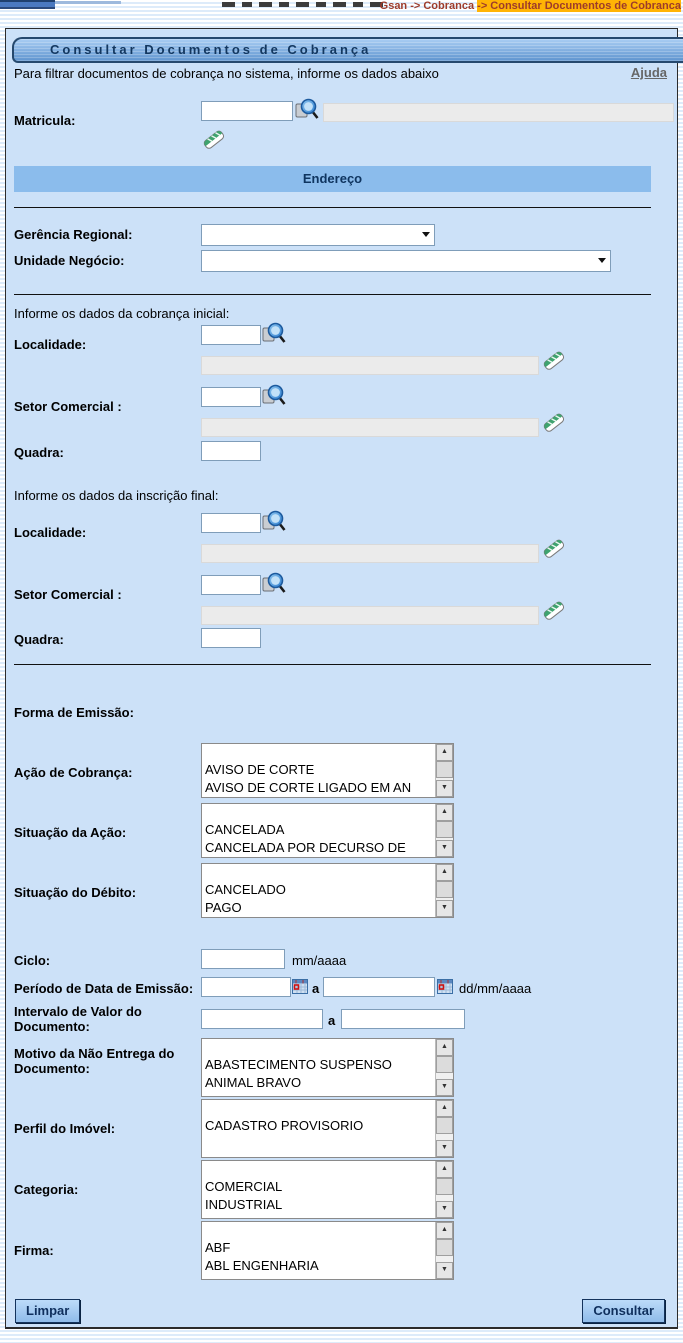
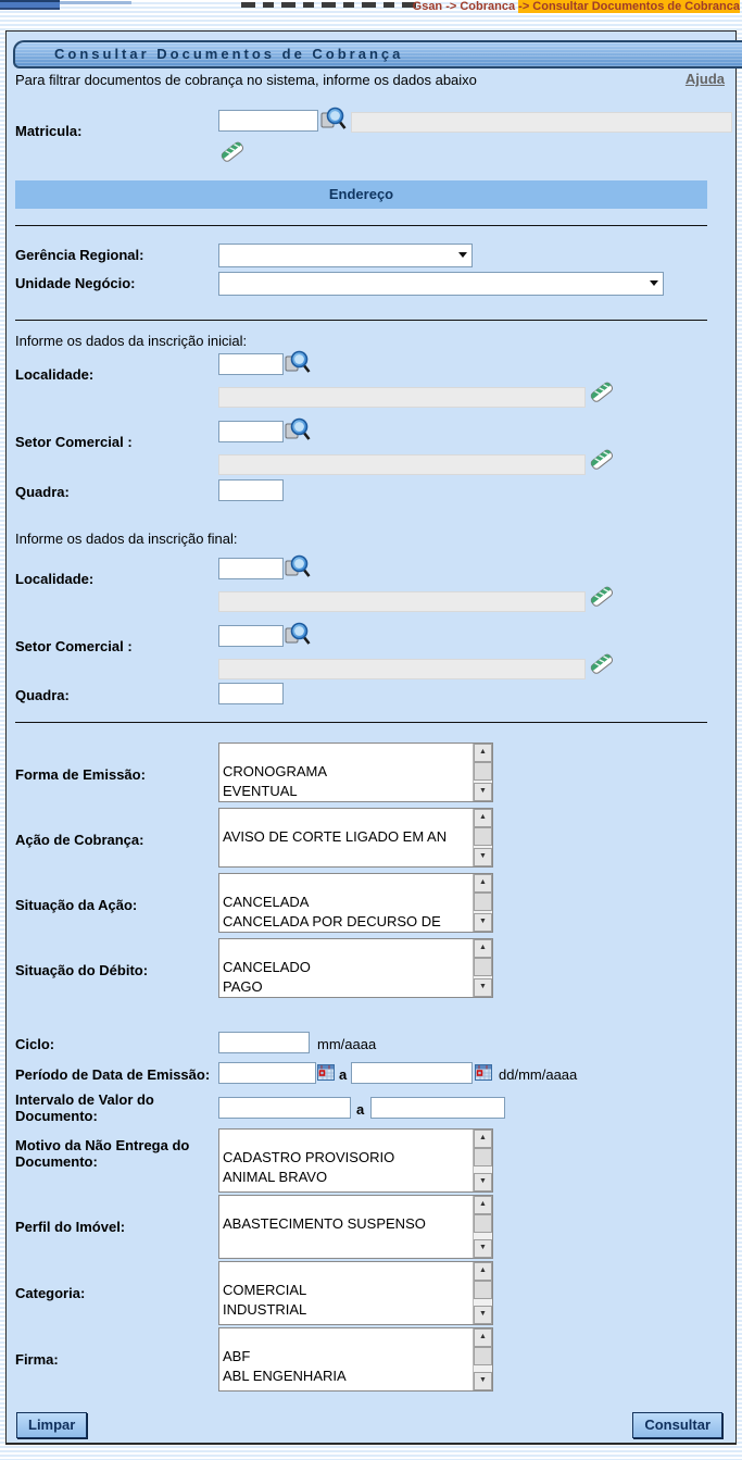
  Gsan -> Cobranca -> Consultar Documentos de Cobranca
  Consultar Documentos de Cobrança
  Para filtrar documentos de cobrança no sistema, informe os dados abaixo
  Ajuda
  Matricula:
  Endereço
  Gerência Regional:
  Unidade Negócio:
- Informe os dados da cobrança inicial:
+ Informe os dados da inscrição inicial:
  Localidade:
  Setor Comercial :
  Quadra:
  Informe os dados da inscrição final:
  Localidade:
  Setor Comercial :
  Quadra:
  Forma de Emissão:
+ CRONOGRAMA
+ EVENTUAL
  Ação de Cobrança:
- AVISO DE CORTE
  AVISO DE CORTE LIGADO EM AN
  Situação da Ação:
  CANCELADA
  CANCELADA POR DECURSO DE
  Situação do Débito:
  CANCELADO
  PAGO
  Ciclo:
  mm/aaaa
  Período de Data de Emissão:
  a
  dd/mm/aaaa
  Intervalo de Valor do Documento:
  a
  Motivo da Não Entrega do Documento:
- ABASTECIMENTO SUSPENSO
+ CADASTRO PROVISORIO
  ANIMAL BRAVO
  Perfil do Imóvel:
- CADASTRO PROVISORIO
+ ABASTECIMENTO SUSPENSO
  Categoria:
  COMERCIAL
  INDUSTRIAL
  Firma:
  ABF
  ABL ENGENHARIA
  Limpar
  Consultar
